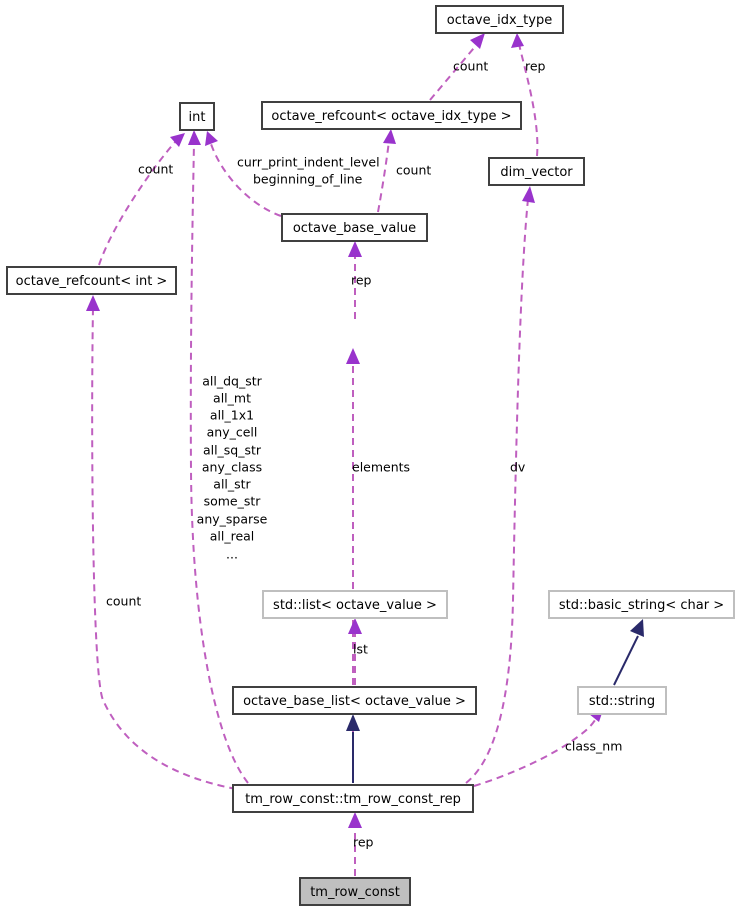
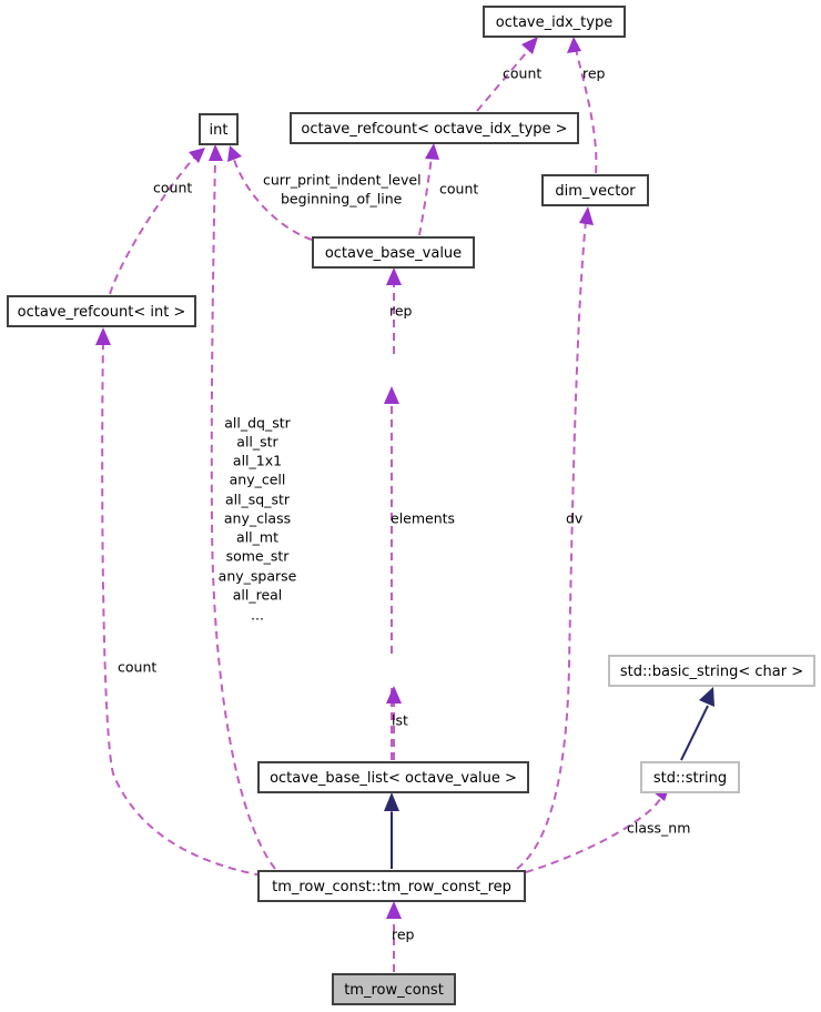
  octave_idx_type
  int
  octave_refcount< octave_idx_type >
  dim_vector
  octave_base_value
  octave_refcount< int >
- std::list< octave_value >
  std::basic_string< char >
  octave_base_list< octave_value >
  std::string
  tm_row_const::tm_row_const_rep
  tm_row_const
  count
  rep
  curr_print_indent_level
  beginning_of_line
  count
  count
  rep
  elements
  dv
  count
  lst
  class_nm
  rep
  all_dq_str
- all_mt
+ all_str
  all_1x1
  any_cell
  all_sq_str
  any_class
- all_str
+ all_mt
  some_str
  any_sparse
  all_real
  ...
